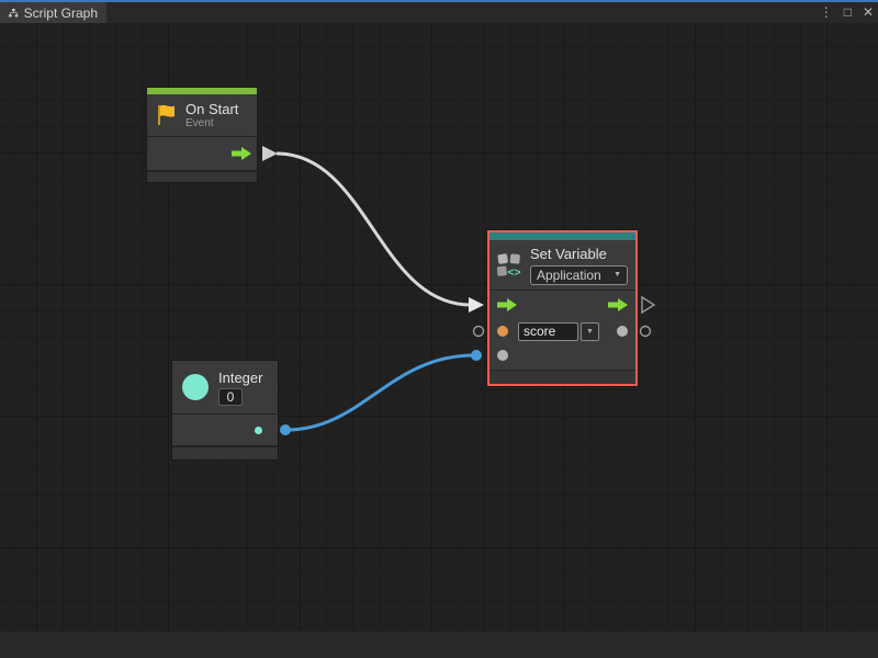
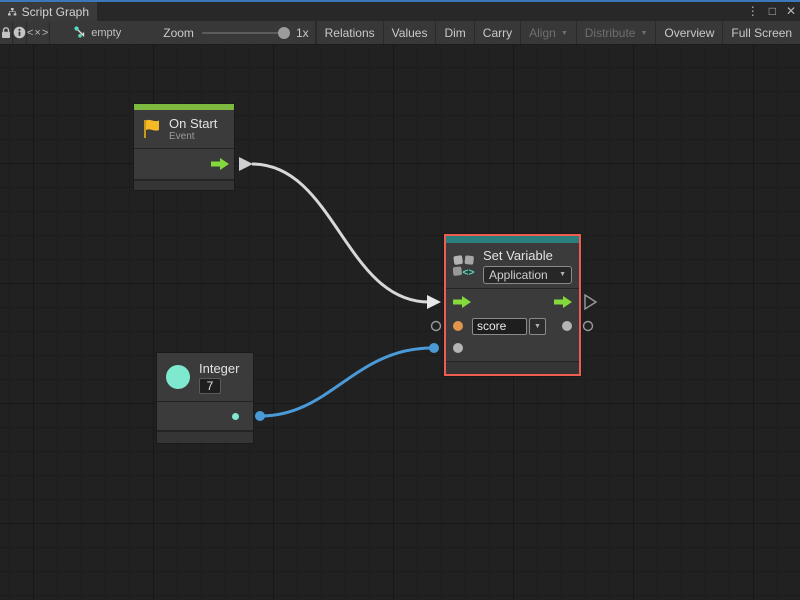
  Script Graph
  ⋮
  □
  ✕
+ <×>
+ empty
+ Zoom
+ 1x
+ Relations
+ Values
+ Dim
+ Carry
+ Align
+ Distribute
+ Overview
+ Full Screen
  On Start
  Event
  <>
  Set Variable
  Application
  score
  Integer
- 0
+ 7
